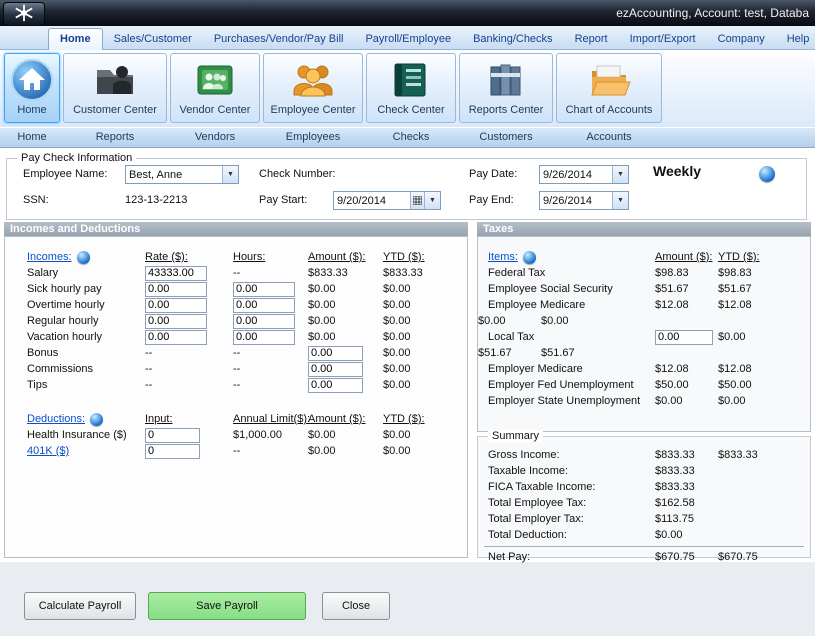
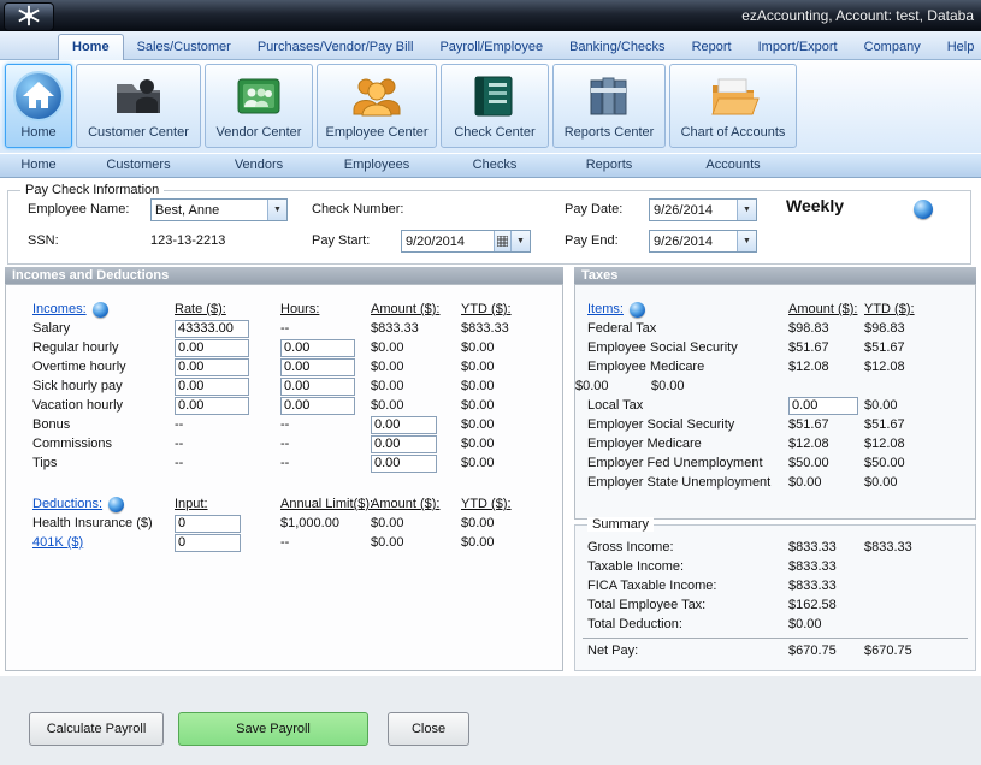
  ezAccounting, Account: test, Databa
  Home
  Sales/Customer
  Purchases/Vendor/Pay Bill
  Payroll/Employee
  Banking/Checks
  Report
  Import/Export
  Company
  Help
  Home
  Customer Center
  Vendor Center
  Employee Center
  Check Center
  Reports Center
  Chart of Accounts
  Home
- Reports
+ Customers
  Vendors
  Employees
  Checks
- Customers
+ Reports
  Accounts
  Pay Check Information
  Employee Name:
  Best, Anne
  Check Number:
  Pay Date:
  9/26/2014
  Weekly
  SSN:
  123-13-2213
  Pay Start:
  9/20/2014
  Pay End:
  9/26/2014
  Incomes and Deductions
  Taxes
  Incomes:
  Rate ($):
  Hours:
  Amount ($):
  YTD ($):
  Salary
  43333.00
  --
  $833.33
  $833.33
- Sick hourly pay
+ Regular hourly
  0.00
  0.00
  $0.00
  $0.00
  Overtime hourly
  0.00
  0.00
  $0.00
  $0.00
- Regular hourly
+ Sick hourly pay
  0.00
  0.00
  $0.00
  $0.00
  Vacation hourly
  0.00
  0.00
  $0.00
  $0.00
  Bonus
  --
  --
  0.00
  $0.00
  Commissions
  --
  --
  0.00
  $0.00
  Tips
  --
  --
  0.00
  $0.00
  Deductions:
  Input:
  Annual Limit($)
  Amount ($):
  YTD ($):
  Health Insurance ($)
  0
  $1,000.00
  $0.00
  $0.00
  401K ($)
  0
  --
  $0.00
  $0.00
  Items:
  Amount ($):
  YTD ($):
  Federal Tax
  $98.83
  $98.83
  Employee Social Security
  $51.67
  $51.67
  Employee Medicare
  $12.08
  $12.08
  $0.00
  $0.00
  Local Tax
  0.00
  $0.00
+ Employer Social Security
  $51.67
  $51.67
  Employer Medicare
  $12.08
  $12.08
  Employer Fed Unemployment
  $50.00
  $50.00
  Employer State Unemployment
  $0.00
  $0.00
  Summary
  Gross Income:
  $833.33
  $833.33
  Taxable Income:
  $833.33
  FICA Taxable Income:
  $833.33
  Total Employee Tax:
  $162.58
- Total Employer Tax:
- $113.75
  Total Deduction:
  $0.00
  Net Pay:
  $670.75
  $670.75
  Calculate Payroll
  Save Payroll
  Close
